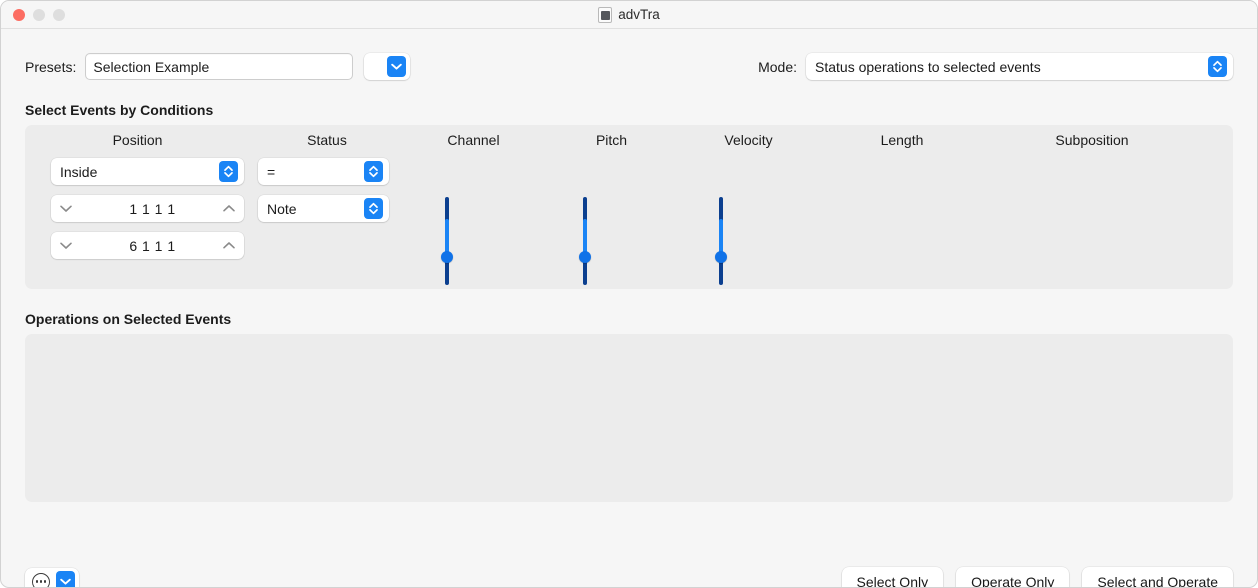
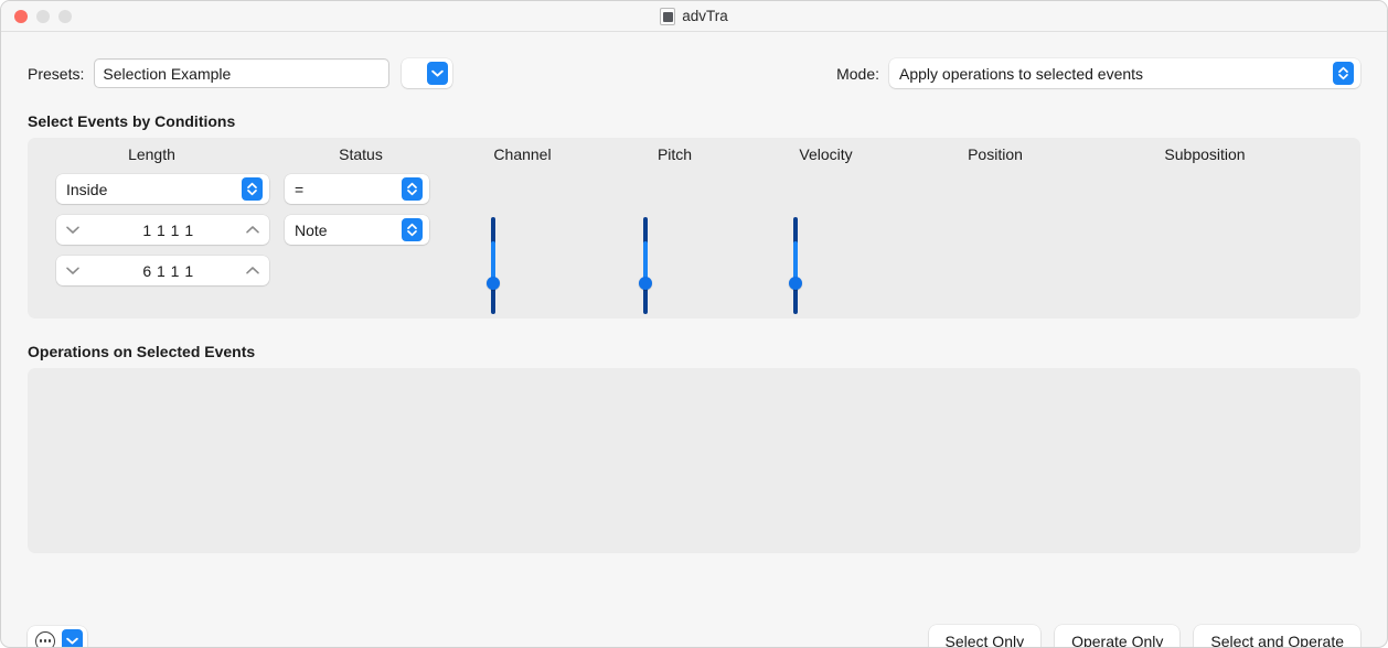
  advTra
  Presets:
  Selection Example
  Mode:
- Status operations to selected events
+ Apply operations to selected events
  Select Events by Conditions
- Position
+ Length
  Status
  Channel
  Pitch
  Velocity
- Length
+ Position
  Subposition
  Inside
  =
  1 1 1 1
  Note
  6 1 1 1
  Operations on Selected Events
  Select Only
  Operate Only
  Select and Operate
